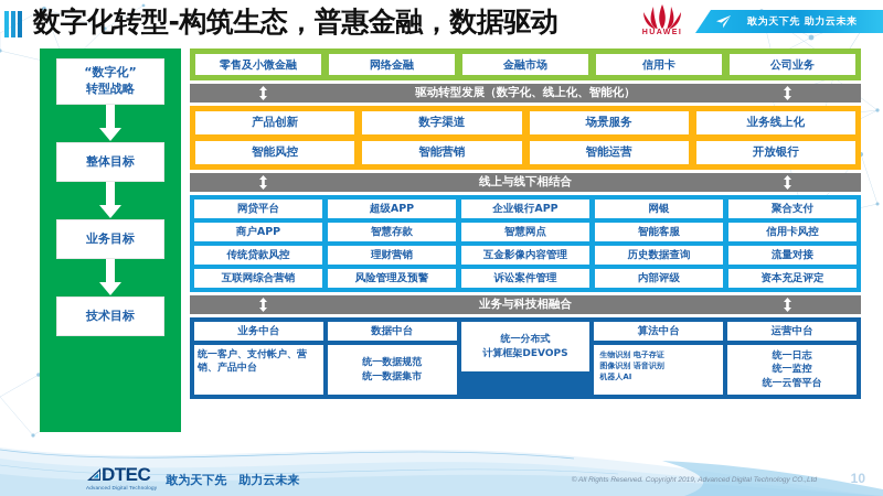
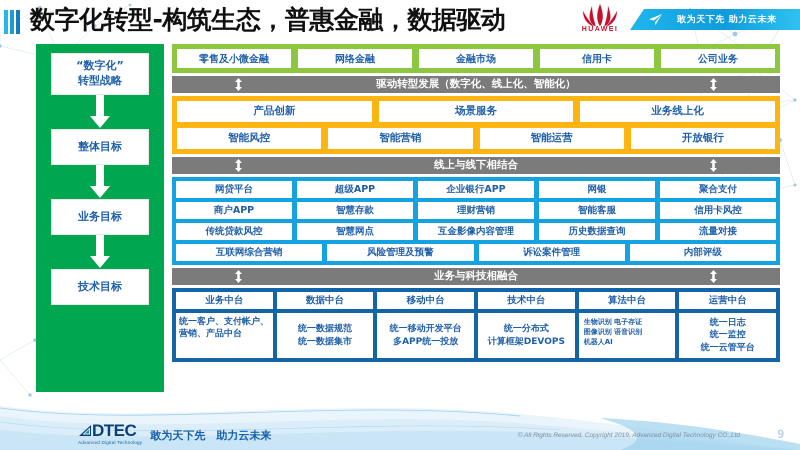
  数字化转型-构筑生态，普惠金融，数据驱动
  敢为天下先 助力云未来
  “数字化”
  转型战略
  整体目标
  业务目标
  技术目标
  零售及小微金融
  网络金融
  金融市场
  信用卡
  公司业务
  驱动转型发展（数字化、线上化、智能化）
  产品创新
- 数字渠道
  场景服务
  业务线上化
  智能风控
  智能营销
  智能运营
  开放银行
  线上与线下相结合
  网贷平台
  超级APP
  企业银行APP
  网银
  聚合支付
  商户APP
  智慧存款
- 智慧网点
+ 理财营销
  智能客服
  信用卡风控
  传统贷款风控
- 理财营销
+ 智慧网点
  互金影像内容管理
  历史数据查询
  流量对接
  互联网综合营销
  风险管理及预警
  诉讼案件管理
  内部评级
- 资本充足评定
  业务与科技相融合
  业务中台
  统一客户、支付帐户、营销、产品中台
  数据中台
  统一数据规范
  统一数据集市
+ 移动中台
+ 统一移动开发平台
+ 多APP统一投放
+ 技术中台
  统一分布式
  计算框架DEVOPS
  算法中台
  生物识别 电子存证
  图像识别 语音识别
  机器人AI
  运营中台
  统一日志
  统一监控
  统一云管平台
  DTEC
  敢为天下先 助力云未来
- 10
+ 9
